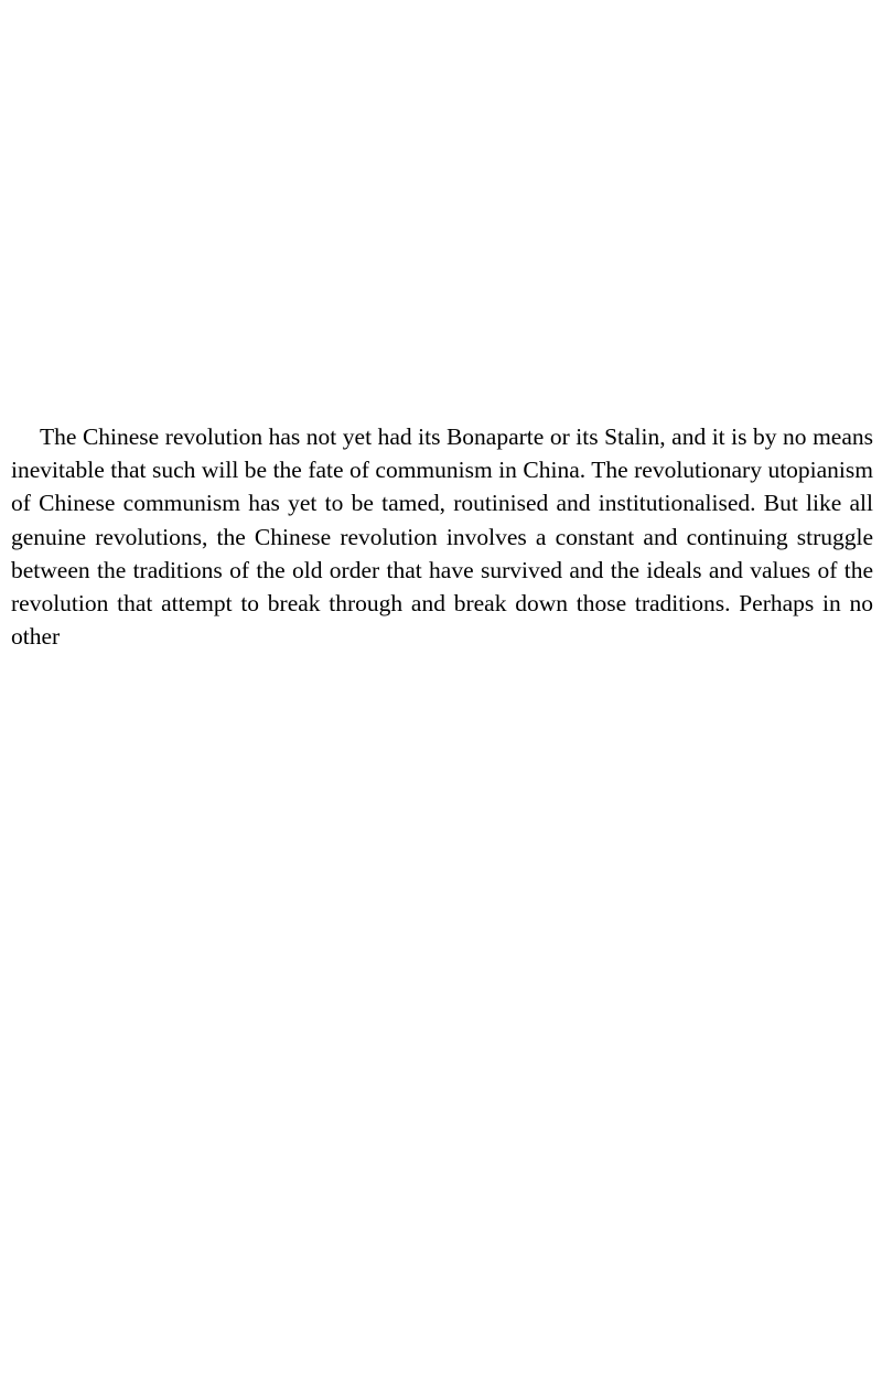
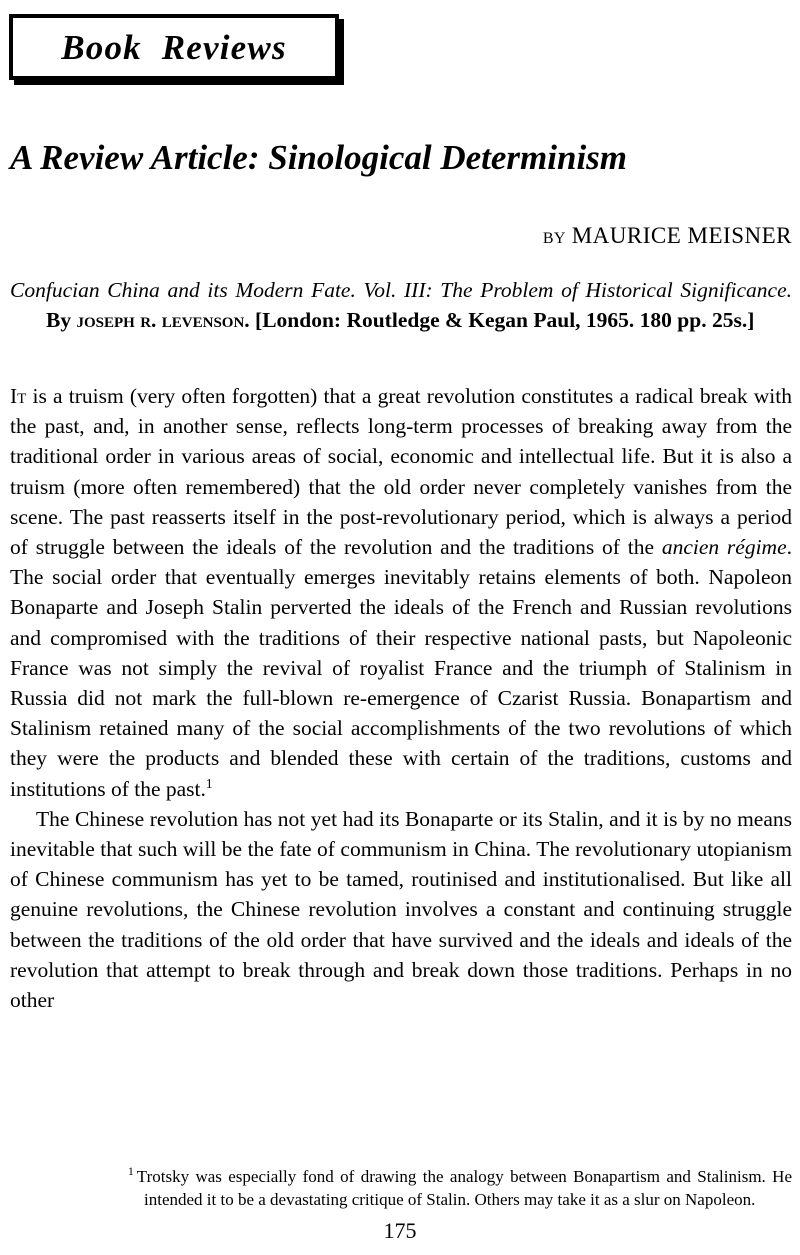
+ Book Reviews
+ A Review Article: Sinological Determinism
+ by MAURICE MEISNER
+ Confucian China and its Modern Fate. Vol. III: The Problem of Historical Significance. By joseph r. levenson. [London: Routledge & Kegan Paul, 1965. 180 pp. 25s.]
+ It is a truism (very often forgotten) that a great revolution constitutes a radical break with the past, and, in another sense, reflects long-term processes of breaking away from the traditional order in various areas of social, economic and intellectual life. But it is also a truism (more often remembered) that the old order never completely vanishes from the scene. The past reasserts itself in the post-revolutionary period, which is always a period of struggle between the ideals of the revolution and the traditions of the ancien régime. The social order that eventually emerges inevitably retains elements of both. Napoleon Bonaparte and Joseph Stalin perverted the ideals of the French and Russian revolutions and compromised with the traditions of their respective national pasts, but Napoleonic France was not simply the revival of royalist France and the triumph of Stalinism in Russia did not mark the full-blown re-emergence of Czarist Russia. Bonapartism and Stalinism retained many of the social accomplishments of the two revolutions of which they were the products and blended these with certain of the traditions, customs and institutions of the past.1
- The Chinese revolution has not yet had its Bonaparte or its Stalin, and it is by no means inevitable that such will be the fate of communism in China. The revolutionary utopianism of Chinese communism has yet to be tamed, routinised and institutionalised. But like all genuine revolutions, the Chinese revolution involves a constant and continuing struggle between the traditions of the old order that have survived and the ideals and values of the revolution that attempt to break through and break down those traditions. Perhaps in no other
+ The Chinese revolution has not yet had its Bonaparte or its Stalin, and it is by no means inevitable that such will be the fate of communism in China. The revolutionary utopianism of Chinese communism has yet to be tamed, routinised and institutionalised. But like all genuine revolutions, the Chinese revolution involves a constant and continuing struggle between the traditions of the old order that have survived and the ideals and ideals of the revolution that attempt to break through and break down those traditions. Perhaps in no other
+ 1 Trotsky was especially fond of drawing the analogy between Bonapartism and Stalinism. He intended it to be a devastating critique of Stalin. Others may take it as a slur on Napoleon.
+ 175
